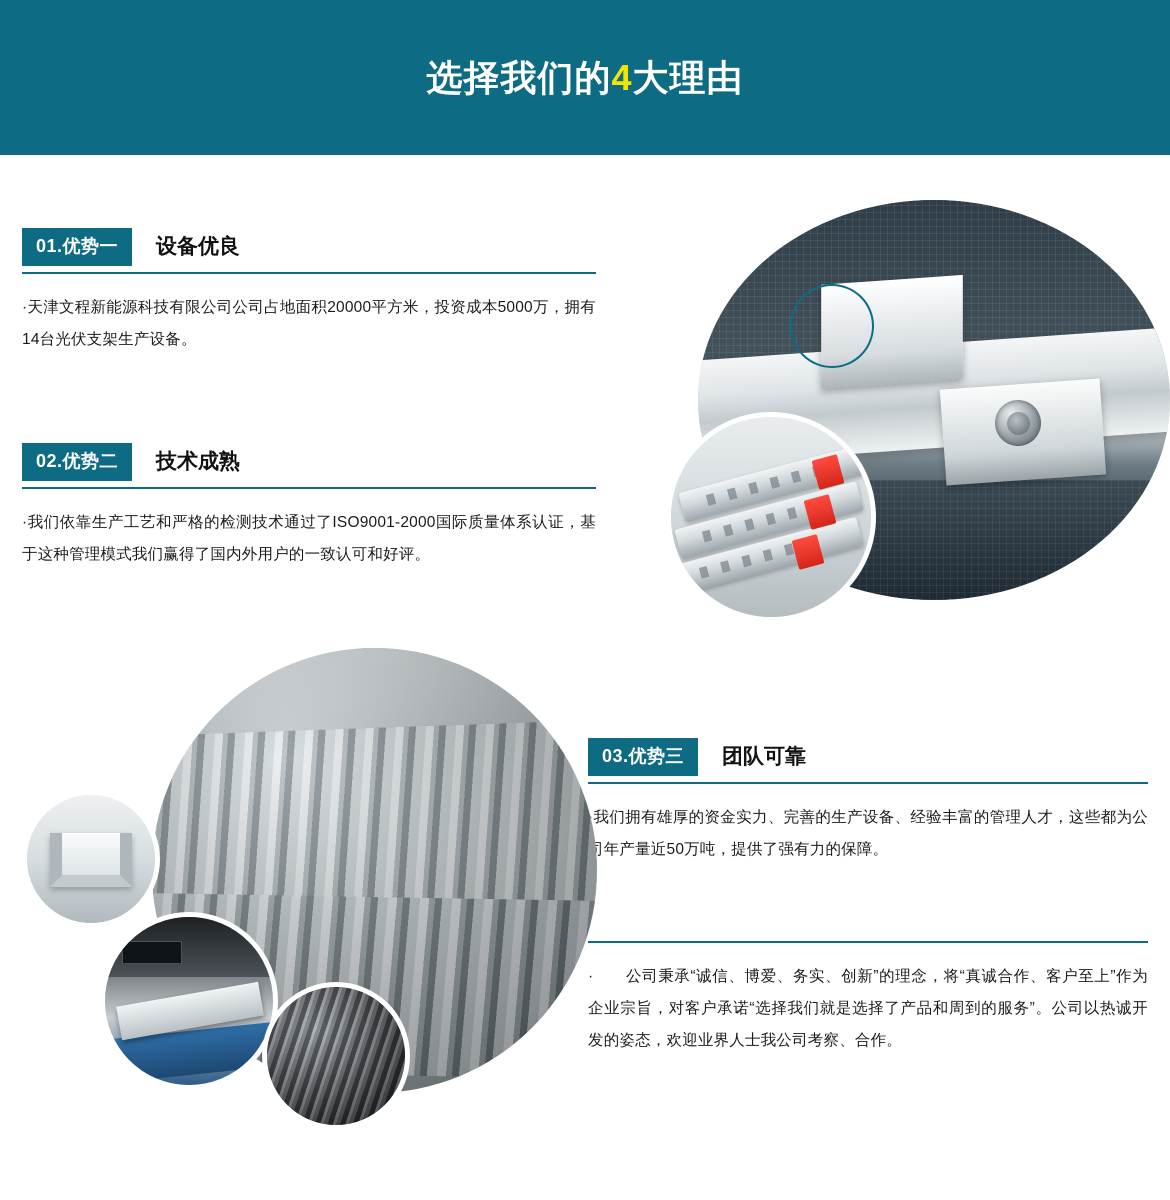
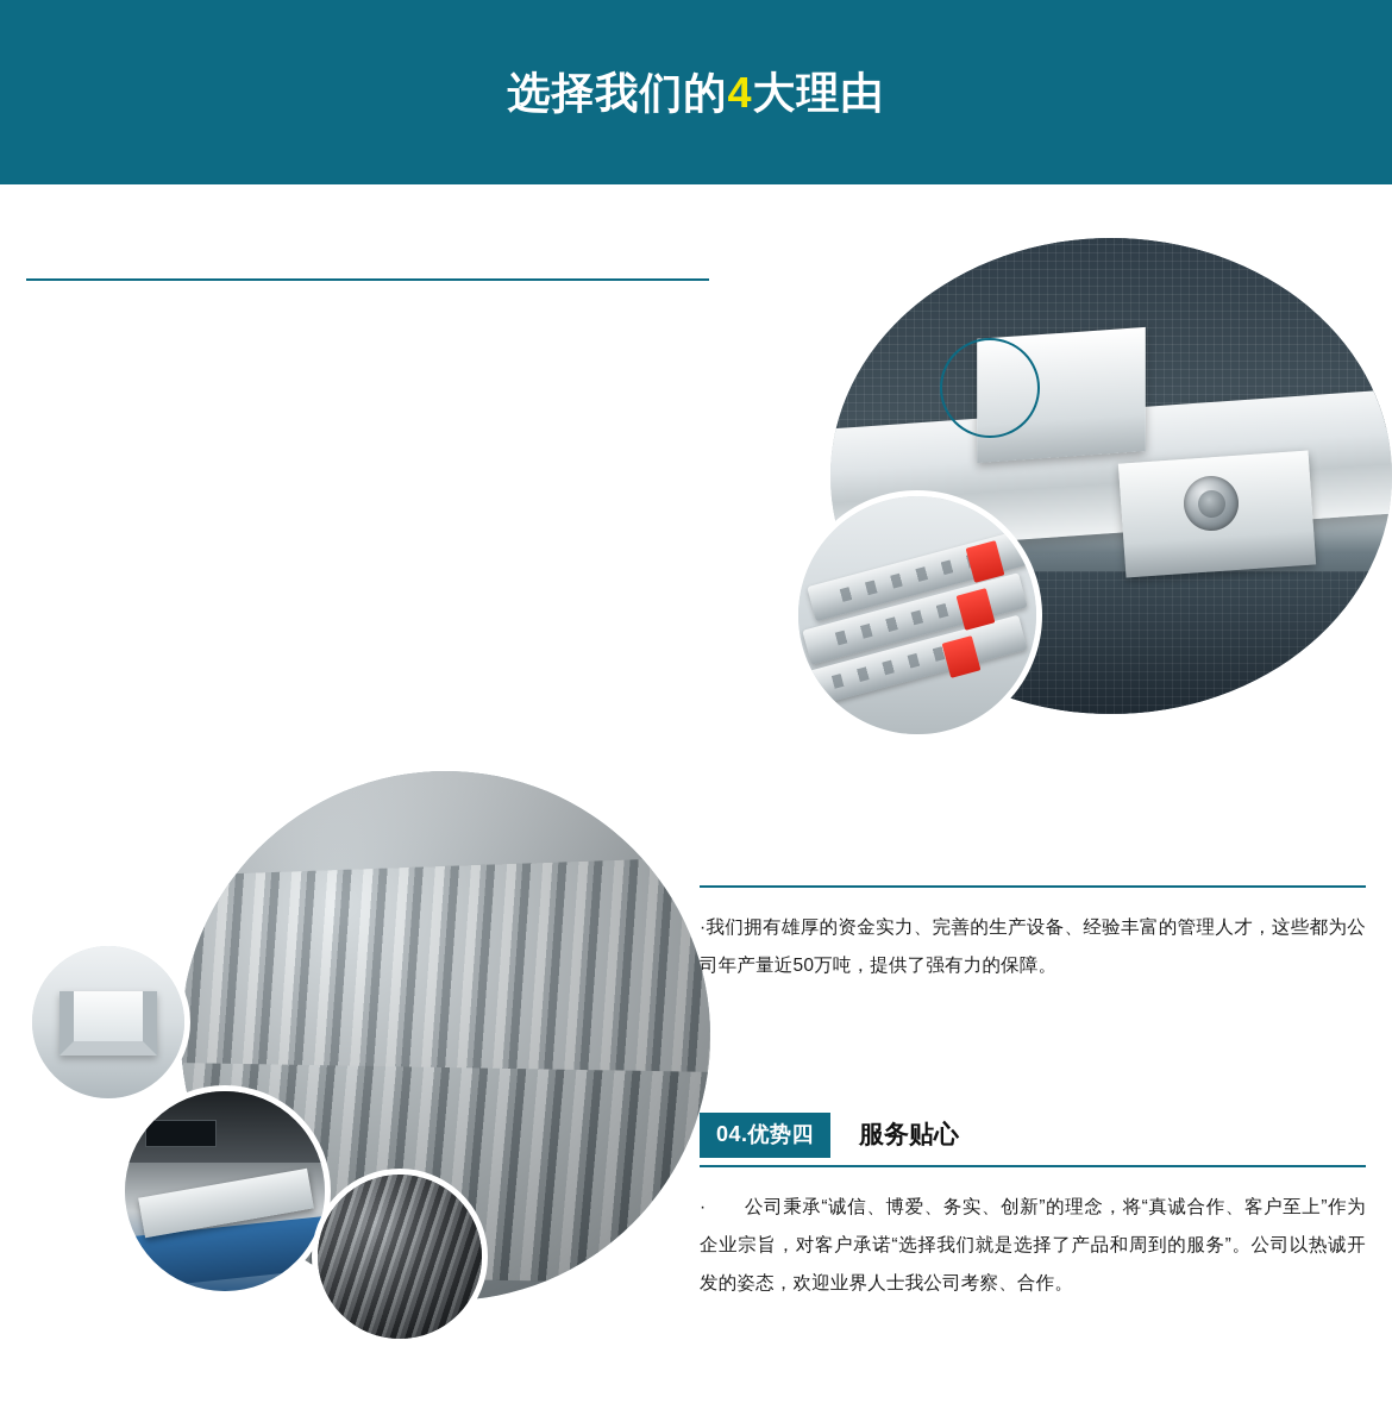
  选择我们的4大理由
- 01.优势一
- 设备优良
- ·天津文程新能源科技有限公司公司占地面积20000平方米，投资成本5000万，拥有14台光伏支架生产设备。
- 02.优势二
- 技术成熟
- ·我们依靠生产工艺和严格的检测技术通过了ISO9001-2000国际质量体系认证，基于这种管理模式我们赢得了国内外用户的一致认可和好评。
- 03.优势三
- 团队可靠
  我们拥有雄厚的资金实力、完善的生产设备、经验丰富的管理人才，这些都为公年产量近50万吨，提供了强有力的保障。
+ 04.优势四
+ 服务贴心
  公司秉承“诚信、博爱、务实、创新”的理念，将“真诚合作、客户至上”作为业宗旨，对客户承诺“选择我们就是选择了产品和周到的服务”。公司以热诚开的姿态，欢迎业界人士我公司考察、合作。
